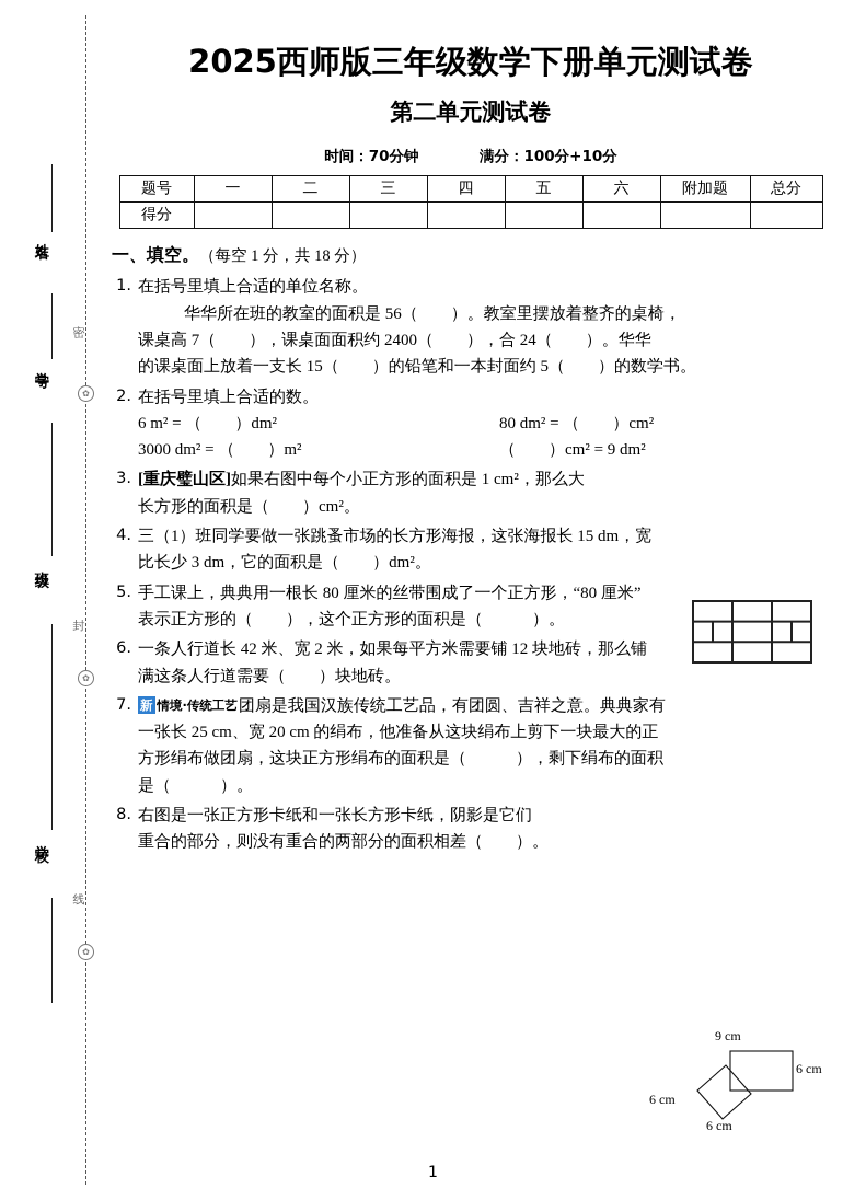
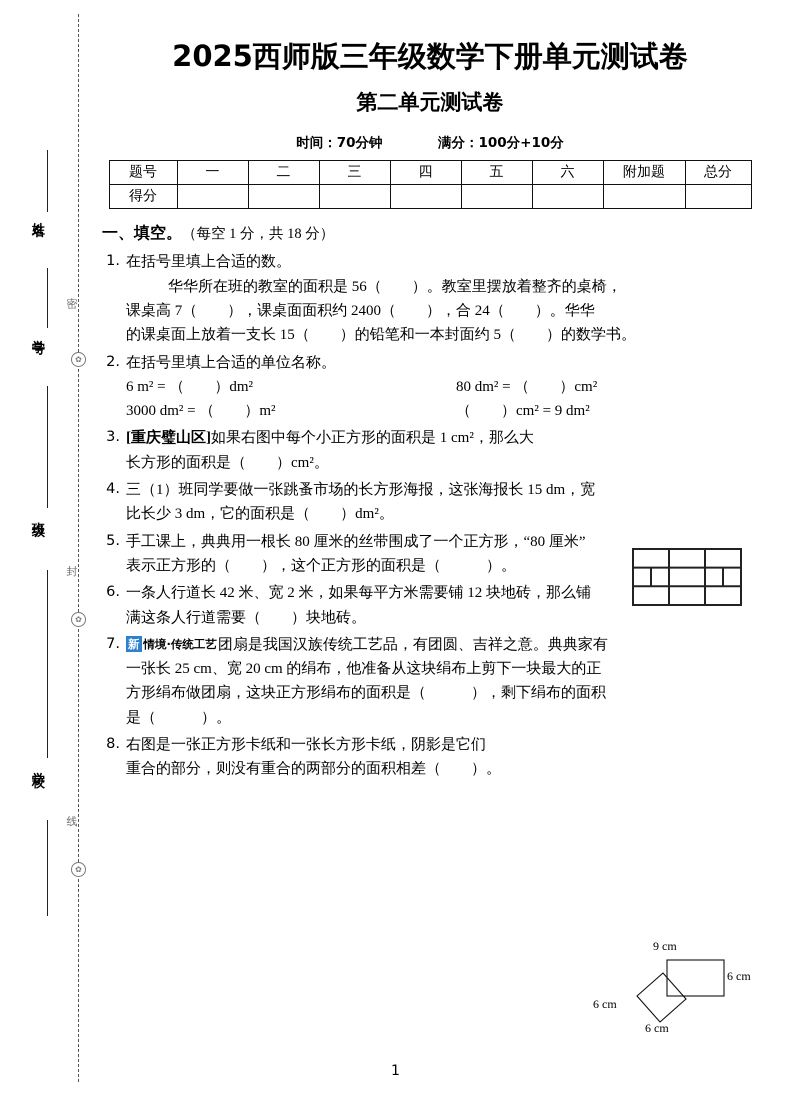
  ✿
  ✿
  ✿
  2025西师版三年级数学下册单元测试卷
  第二单元测试卷
  时间：70分钟 满分：100分+10分
  题号	一	二	三	四	五	六	附加题	总分
  得分
  一、填空。（每空 1 分，共 18 分）
  1.
- 在括号里填上合适的单位名称。
+ 在括号里填上合适的数。
  华华所在班的教室的面积是 56（ ）。教室里摆放着整齐的桌椅，
  课桌高 7（ ），课桌面面积约 2400（ ），合 24（ ）。华华
  的课桌面上放着一支长 15（ ）的铅笔和一本封面约 5（ ）的数学书。
  2.
- 在括号里填上合适的数。
+ 在括号里填上合适的单位名称。
  6 m² = （ ）dm²
  80 dm² = （ ）cm²
  3000 dm² = （ ）m²
  （ ）cm² = 9 dm²
  3.
  [重庆璧山区]如果右图中每个小正方形的面积是 1 cm²，那么大
  长方形的面积是（ ）cm²。
  4.
  三（1）班同学要做一张跳蚤市场的长方形海报，这张海报长 15 dm，宽
  比长少 3 dm，它的面积是（ ）dm²。
  5.
  手工课上，典典用一根长 80 厘米的丝带围成了一个正方形，“80 厘米”
  表示正方形的（ ），这个正方形的面积是（ ）。
  6.
  一条人行道长 42 米、宽 2 米，如果每平方米需要铺 12 块地砖，那么铺
  满这条人行道需要（ ）块地砖。
  7.
  新 情境·传统工艺团扇是我国汉族传统工艺品，有团圆、吉祥之意。典典家有
  一张长 25 cm、宽 20 cm 的绢布，他准备从这块绢布上剪下一块最大的正
  方形绢布做团扇，这块正方形绢布的面积是（ ），剩下绢布的面积
  是（ ）。
  8.
  右图是一张正方形卡纸和一张长方形卡纸，阴影是它们
  重合的部分，则没有重合的两部分的面积相差（ ）。
  9 cm
  6 cm
  6 cm
  6 cm
  1
